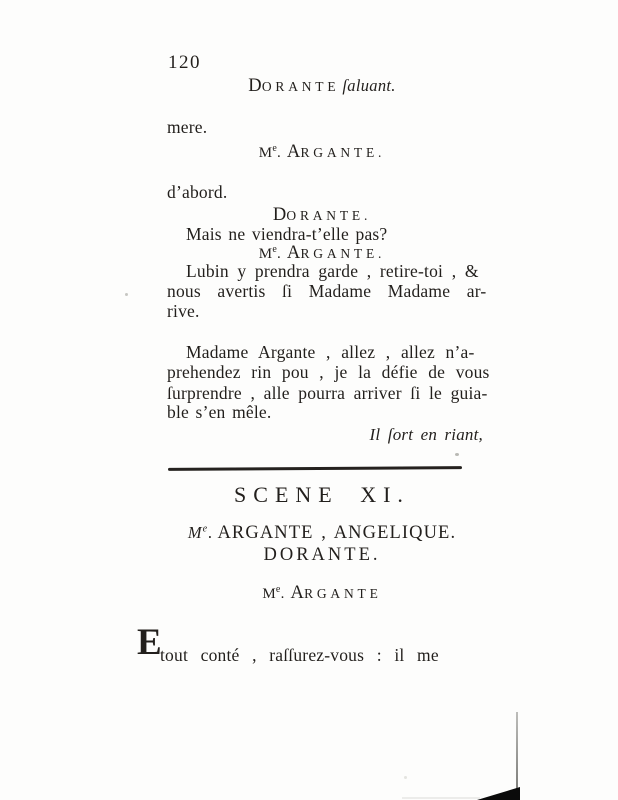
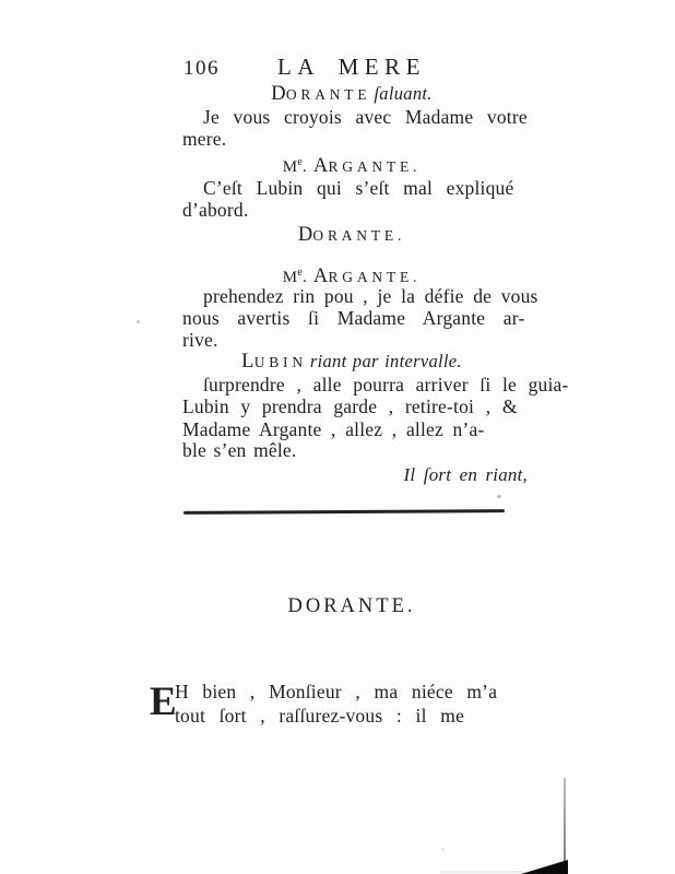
- 120
+ 106
+ LA MERE
  DORANTE ſaluant.
+ Je vous croyois avec Madame votre
  mere.
  Me. ARGANTE.
+ C’eſt Lubin qui s’eſt mal expliqué
  d’abord.
  DORANTE.
- Mais ne viendra-t’elle pas?
  Me. ARGANTE.
- Lubin y prendra garde , retire-toi , &
+ prehendez rin pou , je la défie de vous
- nous avertis ſi Madame Madame ar-
+ nous avertis ſi Madame Argante ar-
  rive.
+ LUBIN riant par intervalle.
- Madame Argante , allez , allez n’a-
+ ſurprendre , alle pourra arriver ſi le guia-
- prehendez rin pou , je la défie de vous
+ Lubin y prendra garde , retire-toi , &
- ſurprendre , alle pourra arriver ſi le guia-
+ Madame Argante , allez , allez n’a-
  ble s’en mêle.
  Il ſort en riant,
- SCENE XI.
- Me. ARGANTE , ANGELIQUE.
  DORANTE.
- Me. ARGANTE
  E
+ H bien , Monſieur , ma niéce m’a
- tout conté , raſſurez-vous : il me
+ tout ſort , raſſurez-vous : il me
